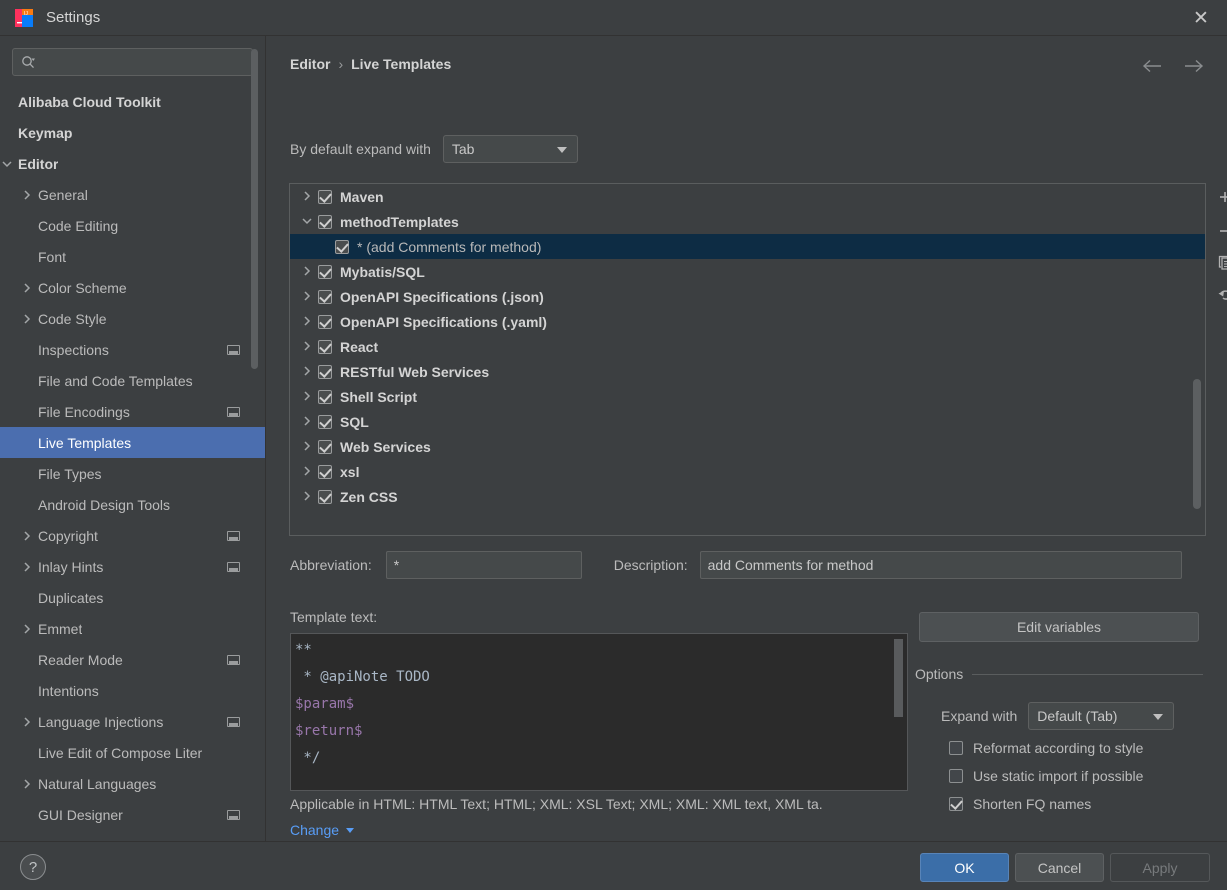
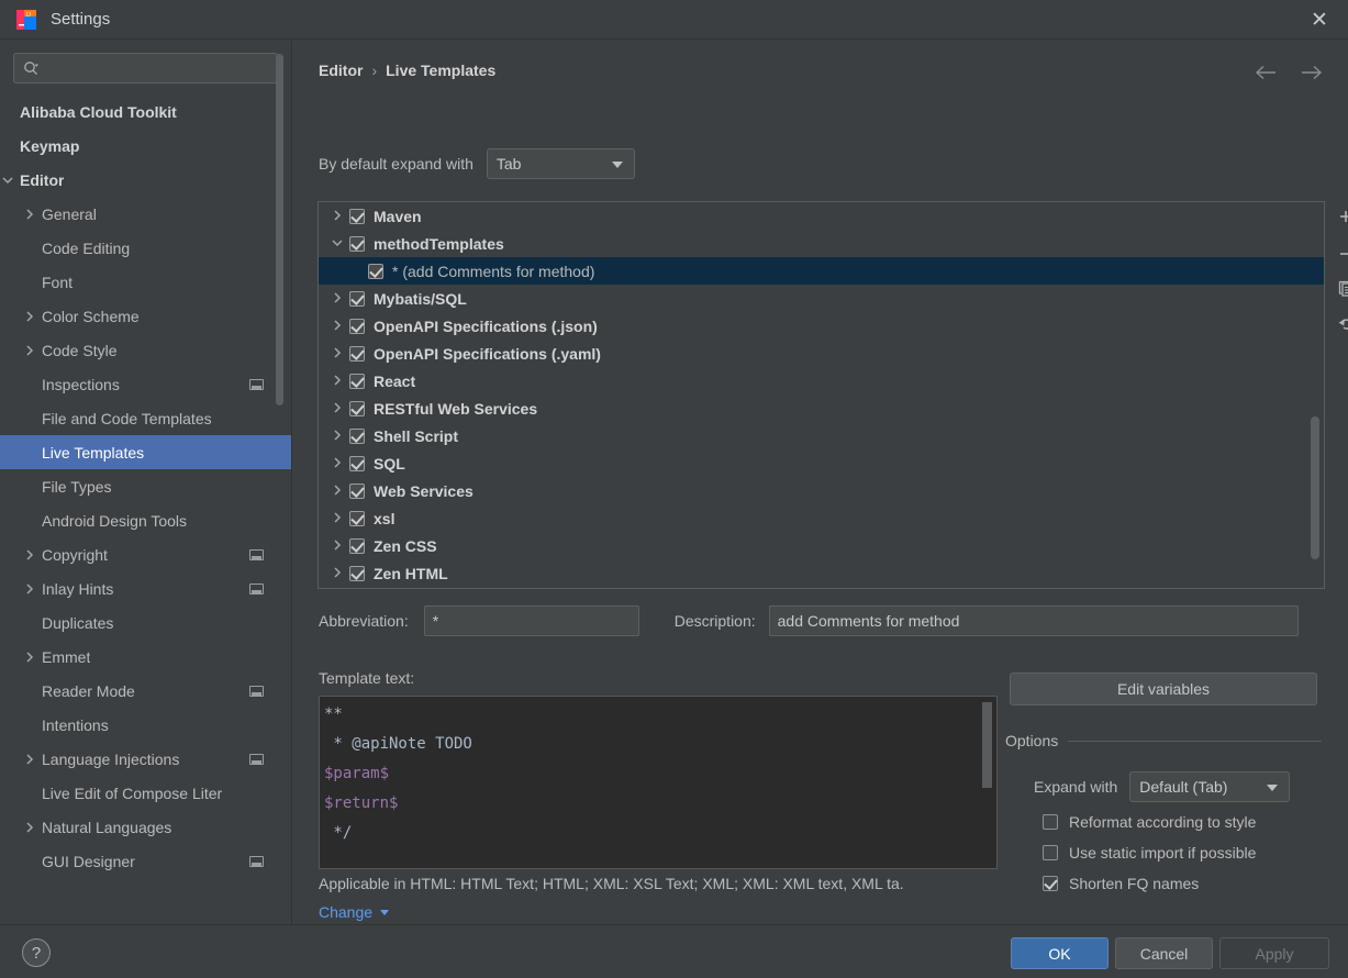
  Settings
  ✕
  Alibaba Cloud Toolkit
  Keymap
  Editor
  General
  Code Editing
  Font
  Color Scheme
  Code Style
  Inspections
  File and Code Templates
- File Encodings
  Live Templates
  File Types
  Android Design Tools
  Copyright
  Inlay Hints
  Duplicates
  Emmet
  Reader Mode
  Intentions
  Language Injections
  Live Edit of Compose Liter
  Natural Languages
  GUI Designer
  Editor
  ›
  Live Templates
  By default expand with
  Tab
  Maven
  methodTemplates
  * (add Comments for method)
  Mybatis/SQL
  OpenAPI Specifications (.json)
  OpenAPI Specifications (.yaml)
  React
  RESTful Web Services
  Shell Script
  SQL
  Web Services
  xsl
  Zen CSS
+ Zen HTML
  Abbreviation:
  *
  Description:
  add Comments for method
  Template text:
  **
  * @apiNote TODO
  $param$
  $return$
  */
  Applicable in HTML: HTML Text; HTML; XML: XSL Text; XML; XML: XML text, XML ta.
  Change
  Edit variables
  Options
  Expand with
  Default (Tab)
  Reformat according to style
  Use static import if possible
  Shorten FQ names
  ?
  OK
  Cancel
  Apply
